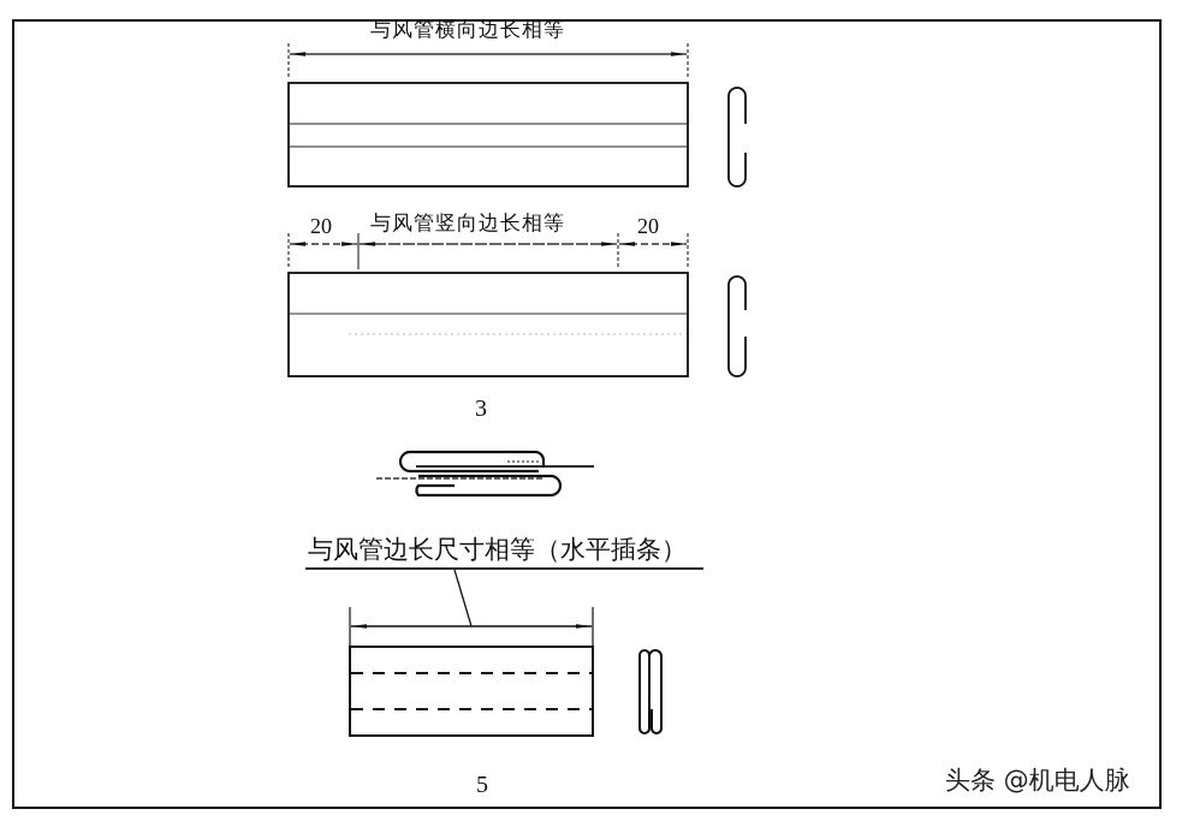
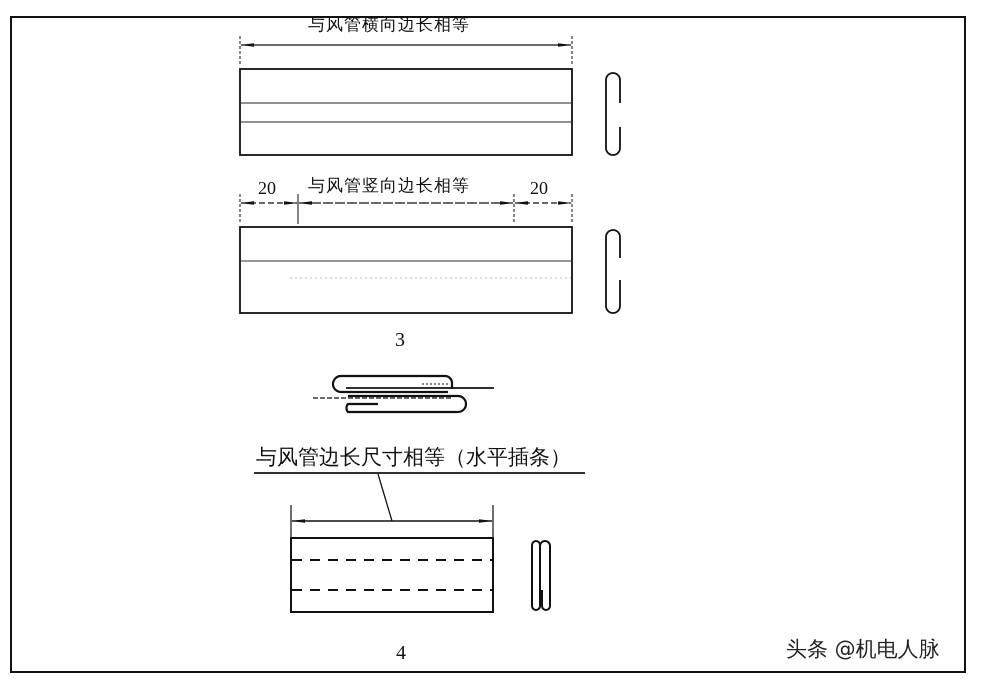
  与风管横向边长相等
  20
  与风管竖向边长相等
  20
  3
  与风管边长尺寸相等（水平插条）
- 5
+ 4
  头条 @机电人脉
